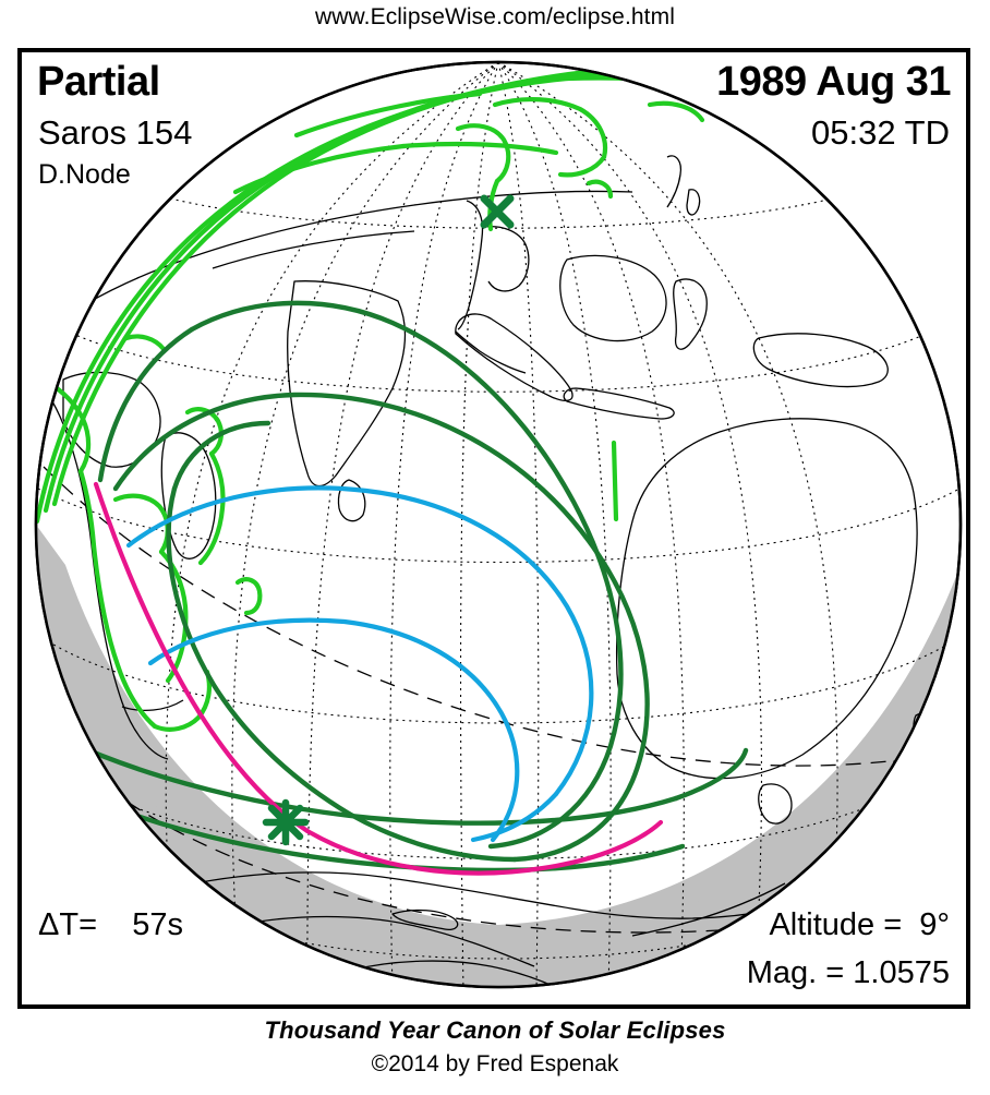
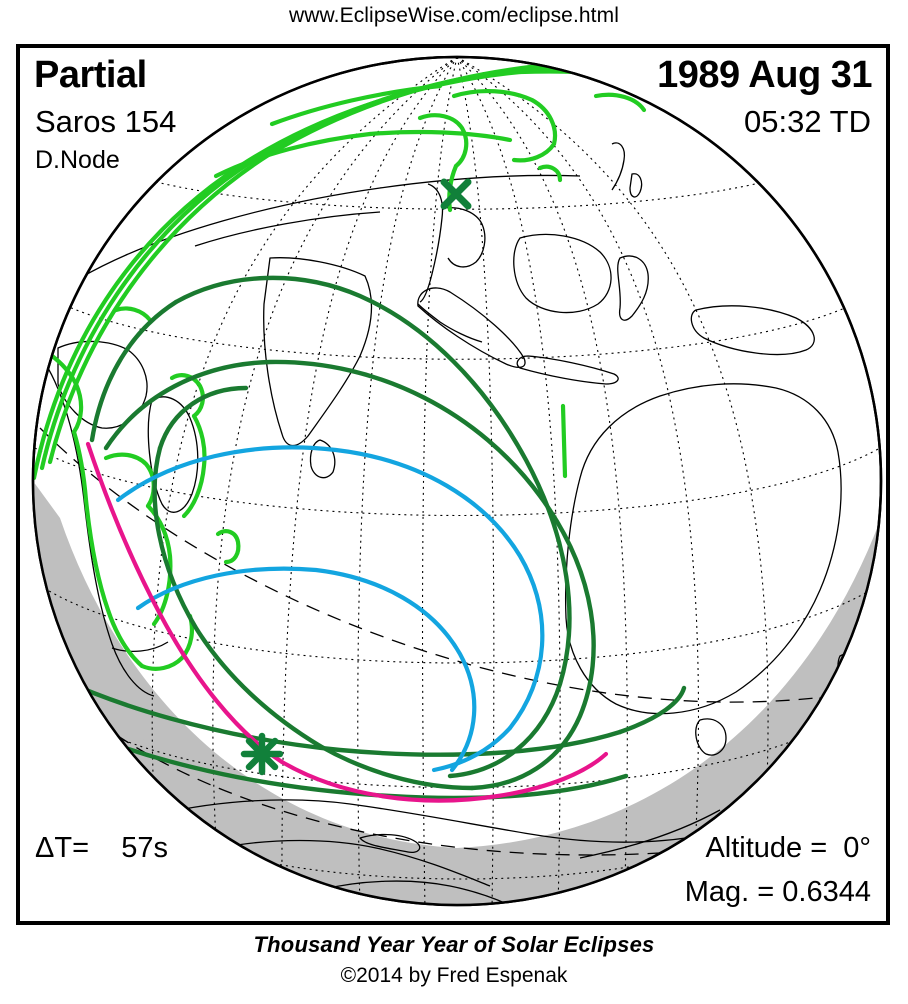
  www.EclipseWise.com/eclipse.html
  Partial
  Saros 154
  D.Node
  1989 Aug 31
  05:32 TD
  ΔT= 57s
- Altitude = 9°
+ Altitude = 0°
- Mag. = 1.0575
+ Mag. = 0.6344
- Thousand Year Canon of Solar Eclipses
+ Thousand Year Year of Solar Eclipses
  ©2014 by Fred Espenak
